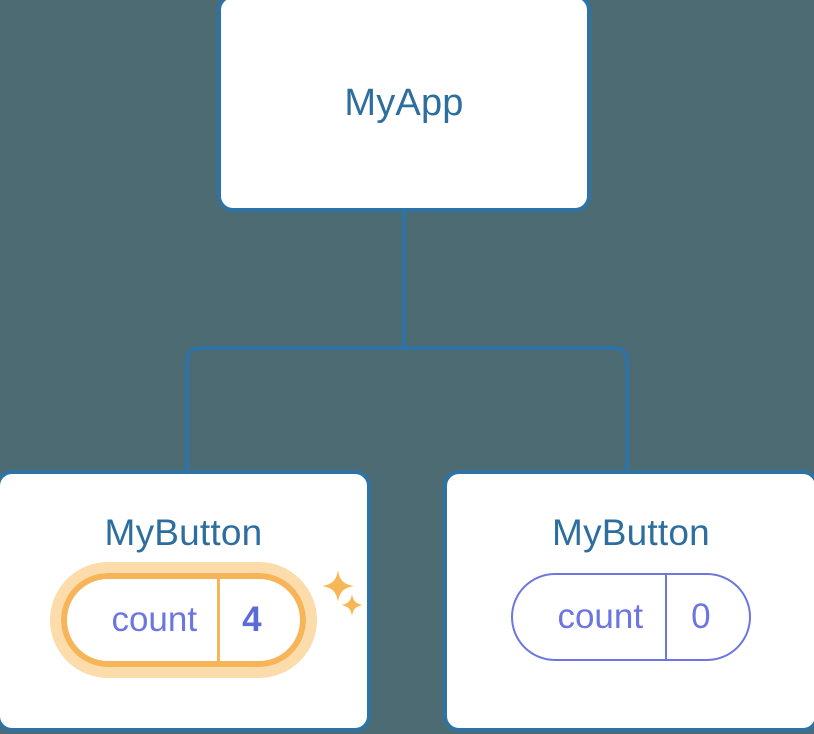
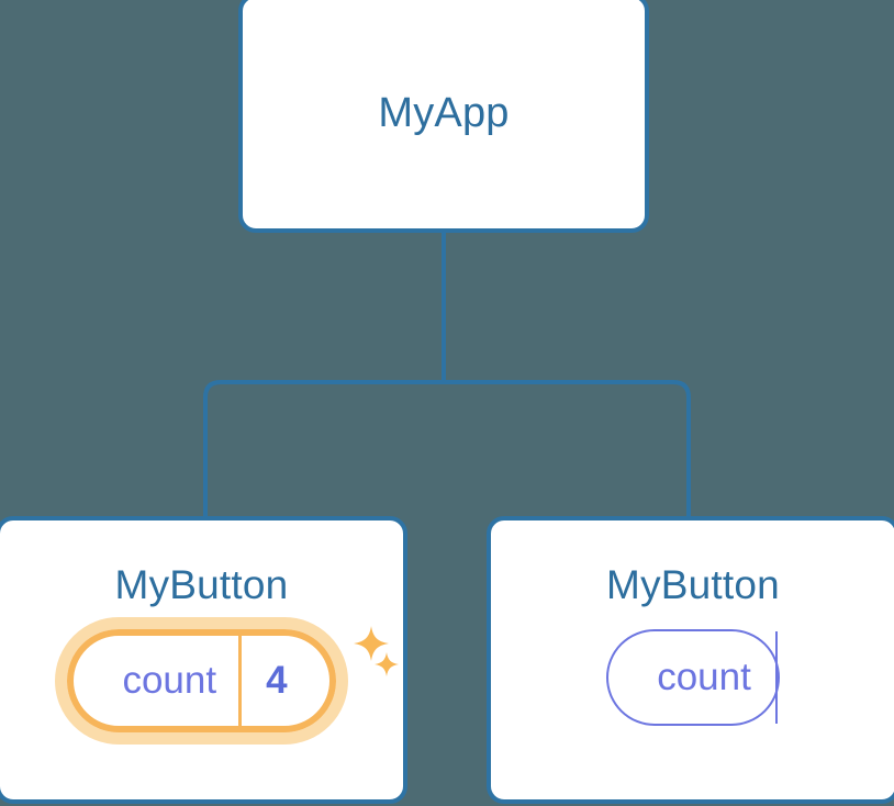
  MyApp
  MyButton
  count
  4
  MyButton
  count
- 0
